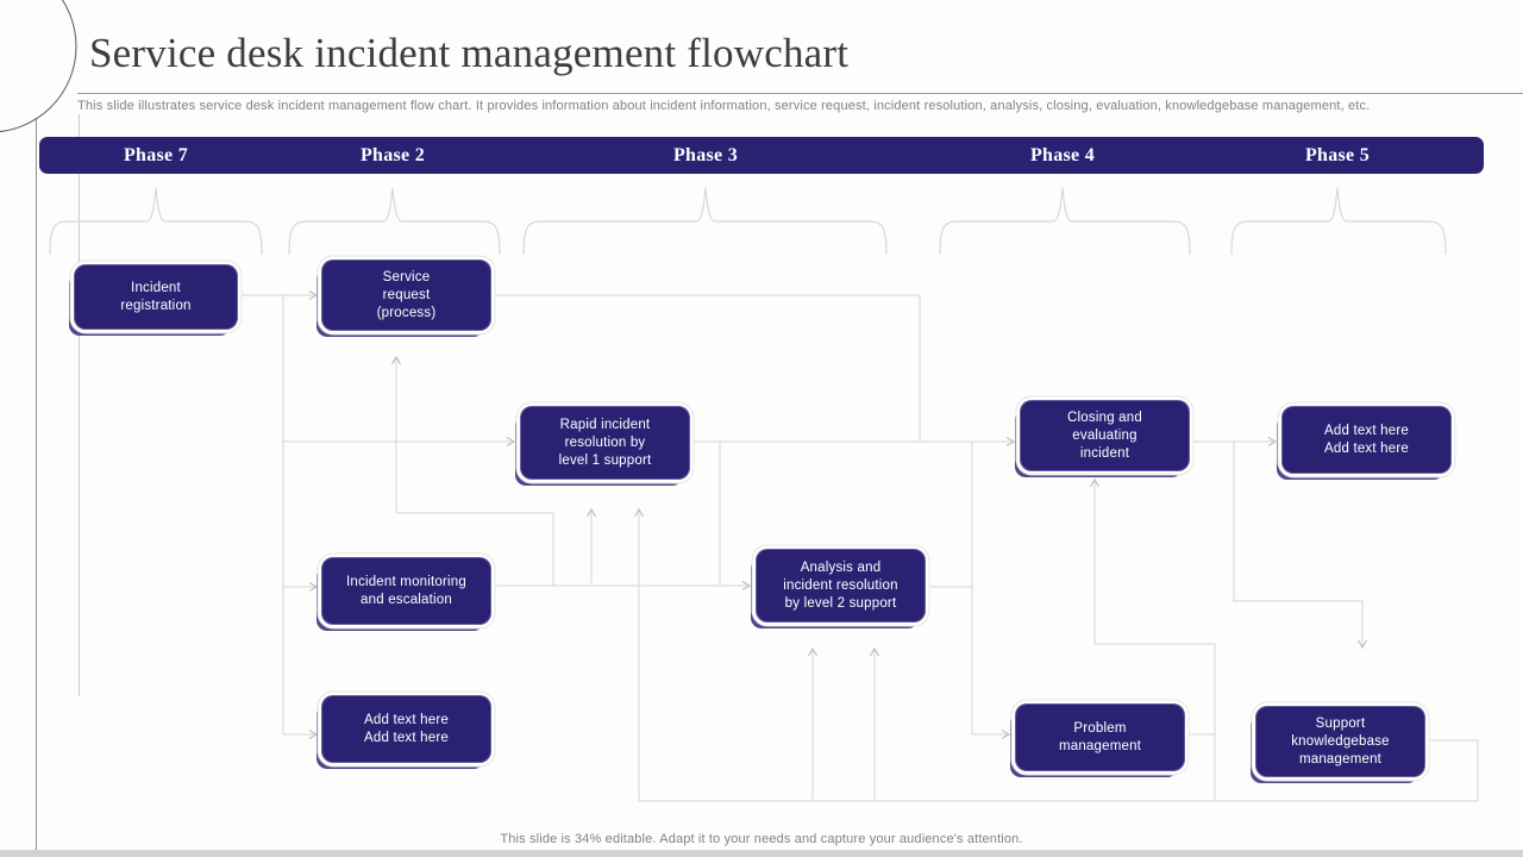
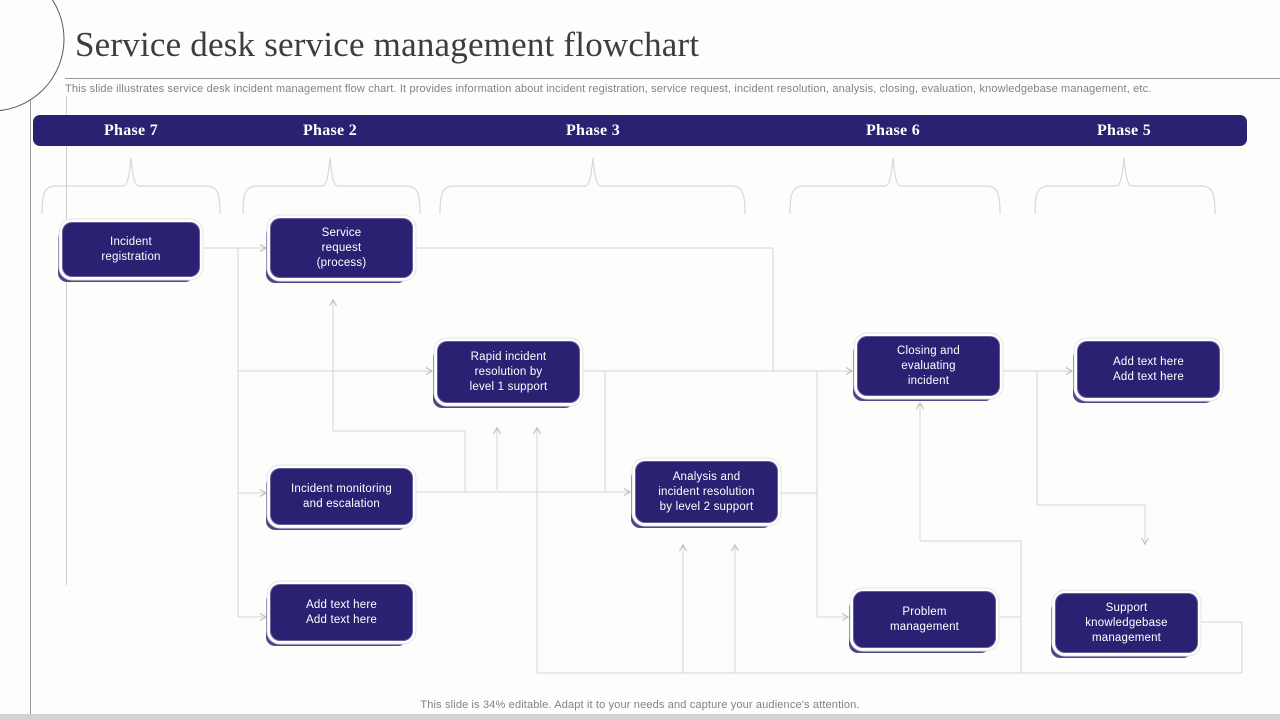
- Service desk incident management flowchart
+ Service desk service management flowchart
- This slide illustrates service desk incident management flow chart. It provides information about incident information, service request, incident resolution, analysis, closing, evaluation, knowledgebase management, etc.
+ This slide illustrates service desk incident management flow chart. It provides information about incident registration, service request, incident resolution, analysis, closing, evaluation, knowledgebase management, etc.
  Phase 7
  Phase 2
  Phase 3
- Phase 4
+ Phase 6
  Phase 5
  Incident
  registration
  Service
  request
  (process)
  Rapid incident
  resolution by
  level 1 support
  Incident monitoring
  and escalation
  Add text here
  Add text here
  Analysis and
  incident resolution
  by level 2 support
  Closing and
  evaluating
  incident
  Add text here
  Add text here
  Problem
  management
  Support
  knowledgebase
  management
  This slide is 34% editable. Adapt it to your needs and capture your audience's attention.
